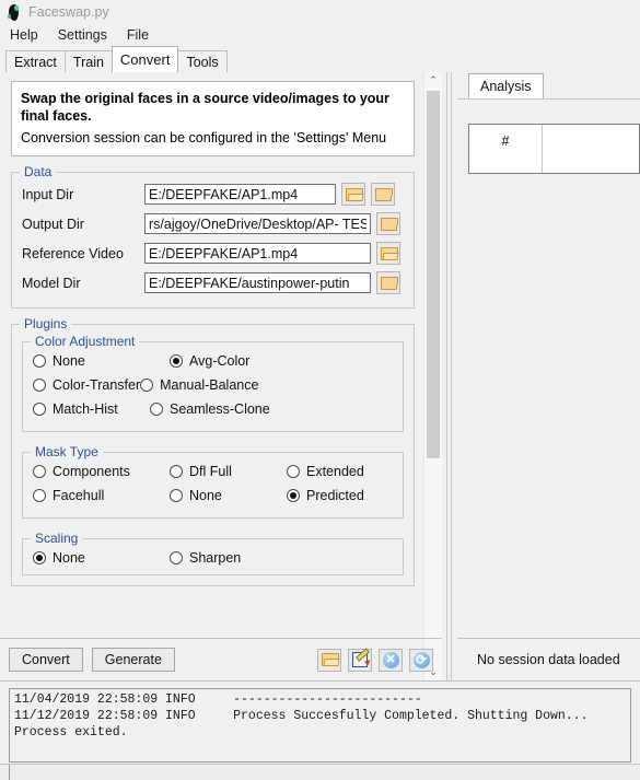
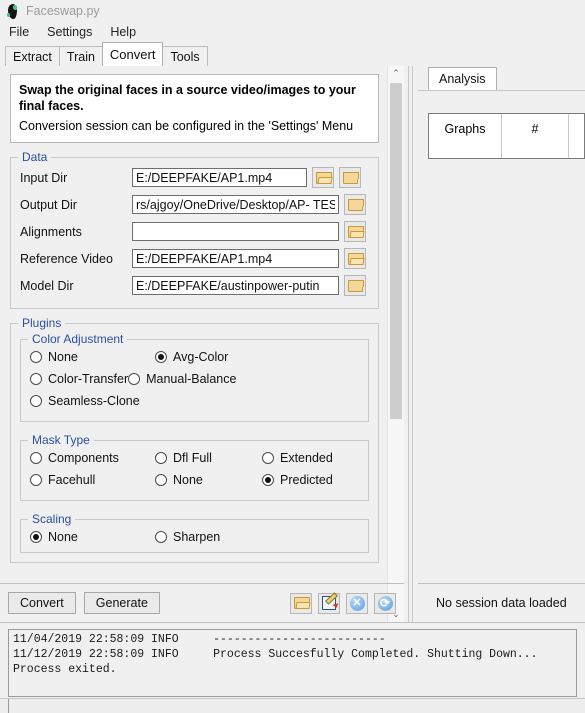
  Faceswap.py
- Help
+ File
  Settings
- File
+ Help
  Extract
  Train
  Convert
  Tools
  Swap the original faces in a source video/images to your final faces.
  Conversion session can be configured in the 'Settings' Menu
  Data
  Input Dir
  E:/DEEPFAKE/AP1.mp4
  Output Dir
  rs/ajgoy/OneDrive/Desktop/AP- TES
+ Alignments
  Reference Video
  E:/DEEPFAKE/AP1.mp4
  Model Dir
  E:/DEEPFAKE/austinpower-putin
  Plugins
  Color Adjustment
  None
  Avg-Color
  Color-Transfer
  Manual-Balance
- Match-Hist
  Seamless-Clone
  Mask Type
  Components
  Dfl Full
  Extended
  Facehull
  None
  Predicted
  Scaling
  None
  Sharpen
  ⌃
  ⌄
  Convert
  Generate
  ✕
  ⟳
  Analysis
+ Graphs
  #
  No session data loaded
  11/04/2019 22:58:09 INFO -------------------------
  11/12/2019 22:58:09 INFO Process Succesfully Completed. Shutting Down...
  Process exited.
